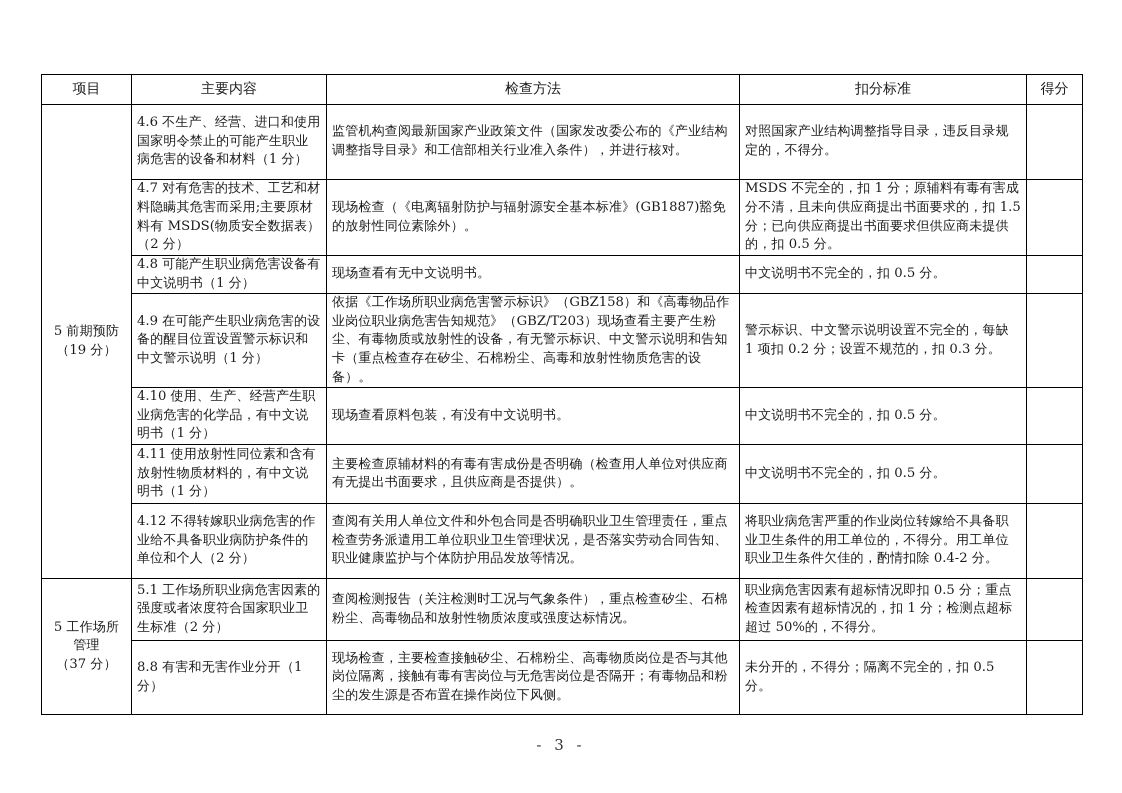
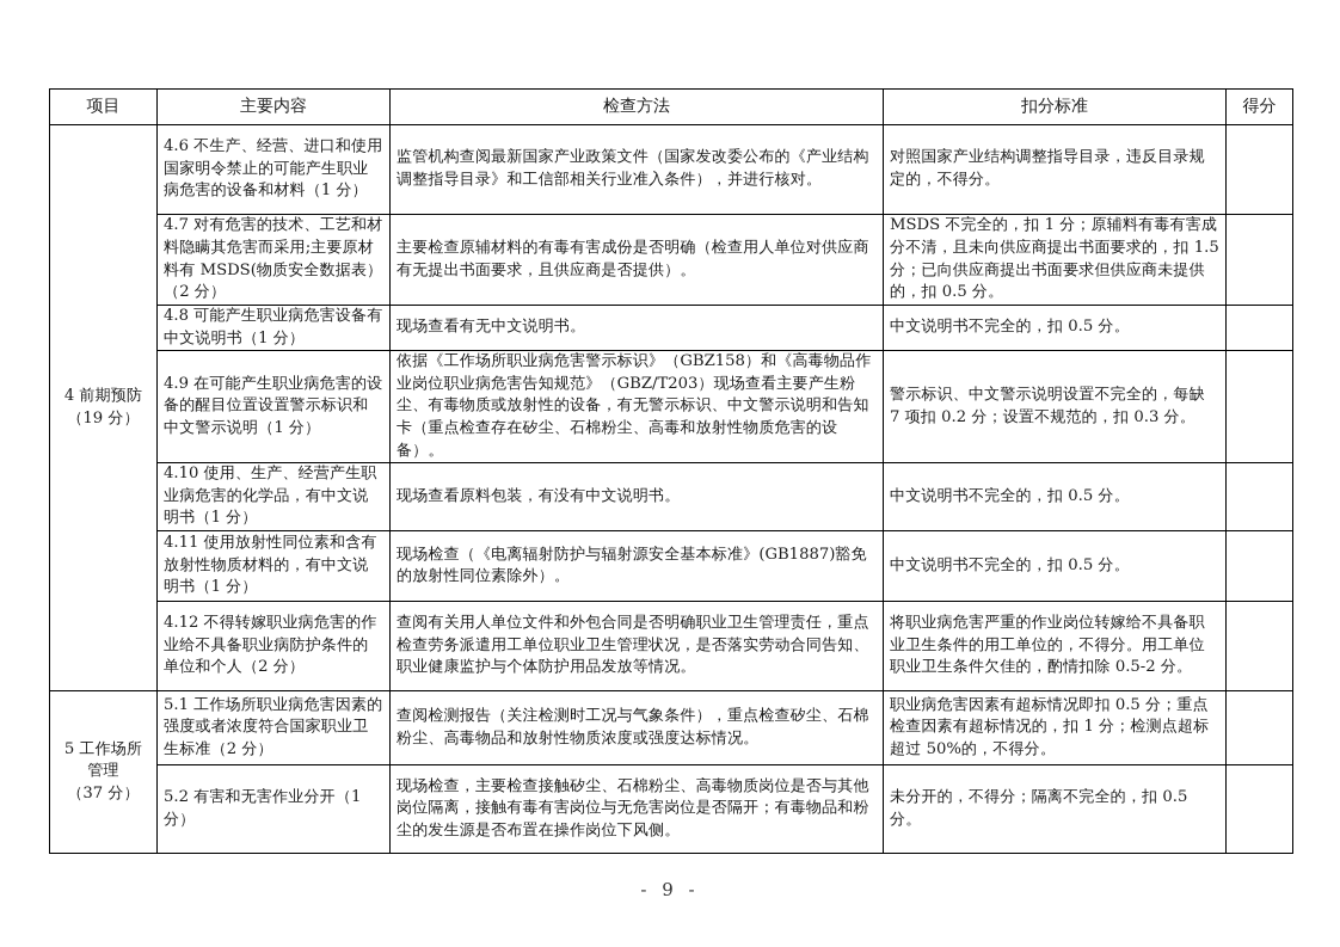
  项目	主要内容	检查方法	扣分标准	得分
- 5 前期预防 （19 分）	4.6 不生产、经营、进口和使用国家明令禁止的可能产生职业病危害的设备和材料（1 分）	监管机构查阅最新国家产业政策文件（国家发改委公布的《产业结构调整指导目录》和工信部相关行业准入条件），并进行核对。	对照国家产业结构调整指导目录，违反目录规定的，不得分。
+ 4 前期预防 （19 分）	4.6 不生产、经营、进口和使用国家明令禁止的可能产生职业病危害的设备和材料（1 分）	监管机构查阅最新国家产业政策文件（国家发改委公布的《产业结构调整指导目录》和工信部相关行业准入条件），并进行核对。	对照国家产业结构调整指导目录，违反目录规定的，不得分。
- 4.7 对有危害的技术、工艺和材料隐瞒其危害而采用;主要原材料有 MSDS(物质安全数据表）（2 分）	现场检查（《电离辐射防护与辐射源安全基本标准》(GB1887)豁免的放射性同位素除外）。	MSDS 不完全的，扣 1 分；原辅料有毒有害成分不清，且未向供应商提出书面要求的，扣 1.5 分；已向供应商提出书面要求但供应商未提供的，扣 0.5 分。
+ 4.7 对有危害的技术、工艺和材料隐瞒其危害而采用;主要原材料有 MSDS(物质安全数据表）（2 分）	主要检查原辅材料的有毒有害成份是否明确（检查用人单位对供应商有无提出书面要求，且供应商是否提供）。	MSDS 不完全的，扣 1 分；原辅料有毒有害成分不清，且未向供应商提出书面要求的，扣 1.5 分；已向供应商提出书面要求但供应商未提供的，扣 0.5 分。
  4.8 可能产生职业病危害设备有中文说明书（1 分）	现场查看有无中文说明书。	中文说明书不完全的，扣 0.5 分。
- 4.9 在可能产生职业病危害的设备的醒目位置设置警示标识和中文警示说明（1 分）	依据《工作场所职业病危害警示标识》（GBZ158）和《高毒物品作业岗位职业病危害告知规范》（GBZ/T203）现场查看主要产生粉尘、有毒物质或放射性的设备，有无警示标识、中文警示说明和告知卡（重点检查存在矽尘、石棉粉尘、高毒和放射性物质危害的设备）。	警示标识、中文警示说明设置不完全的，每缺 1 项扣 0.2 分；设置不规范的，扣 0.3 分。
+ 4.9 在可能产生职业病危害的设备的醒目位置设置警示标识和中文警示说明（1 分）	依据《工作场所职业病危害警示标识》（GBZ158）和《高毒物品作业岗位职业病危害告知规范》（GBZ/T203）现场查看主要产生粉尘、有毒物质或放射性的设备，有无警示标识、中文警示说明和告知卡（重点检查存在矽尘、石棉粉尘、高毒和放射性物质危害的设备）。	警示标识、中文警示说明设置不完全的，每缺 7 项扣 0.2 分；设置不规范的，扣 0.3 分。
  4.10 使用、生产、经营产生职业病危害的化学品，有中文说明书（1 分）	现场查看原料包装，有没有中文说明书。	中文说明书不完全的，扣 0.5 分。
- 4.11 使用放射性同位素和含有放射性物质材料的，有中文说明书（1 分）	主要检查原辅材料的有毒有害成份是否明确（检查用人单位对供应商有无提出书面要求，且供应商是否提供）。	中文说明书不完全的，扣 0.5 分。
+ 4.11 使用放射性同位素和含有放射性物质材料的，有中文说明书（1 分）	现场检查（《电离辐射防护与辐射源安全基本标准》(GB1887)豁免的放射性同位素除外）。	中文说明书不完全的，扣 0.5 分。
- 4.12 不得转嫁职业病危害的作业给不具备职业病防护条件的单位和个人（2 分）	查阅有关用人单位文件和外包合同是否明确职业卫生管理责任，重点检查劳务派遣用工单位职业卫生管理状况，是否落实劳动合同告知、职业健康监护与个体防护用品发放等情况。	将职业病危害严重的作业岗位转嫁给不具备职业卫生条件的用工单位的，不得分。用工单位职业卫生条件欠佳的，酌情扣除 0.4-2 分。
+ 4.12 不得转嫁职业病危害的作业给不具备职业病防护条件的单位和个人（2 分）	查阅有关用人单位文件和外包合同是否明确职业卫生管理责任，重点检查劳务派遣用工单位职业卫生管理状况，是否落实劳动合同告知、职业健康监护与个体防护用品发放等情况。	将职业病危害严重的作业岗位转嫁给不具备职业卫生条件的用工单位的，不得分。用工单位职业卫生条件欠佳的，酌情扣除 0.5-2 分。
  5 工作场所 管理 （37 分）	5.1 工作场所职业病危害因素的强度或者浓度符合国家职业卫生标准（2 分）	查阅检测报告（关注检测时工况与气象条件），重点检查矽尘、石棉粉尘、高毒物品和放射性物质浓度或强度达标情况。	职业病危害因素有超标情况即扣 0.5 分；重点检查因素有超标情况的，扣 1 分；检测点超标超过 50%的，不得分。
- 8.8 有害和无害作业分开（1 分）	现场检查，主要检查接触矽尘、石棉粉尘、高毒物质岗位是否与其他岗位隔离，接触有毒有害岗位与无危害岗位是否隔开；有毒物品和粉尘的发生源是否布置在操作岗位下风侧。	未分开的，不得分；隔离不完全的，扣 0.5 分。
+ 5.2 有害和无害作业分开（1 分）	现场检查，主要检查接触矽尘、石棉粉尘、高毒物质岗位是否与其他岗位隔离，接触有毒有害岗位与无危害岗位是否隔开；有毒物品和粉尘的发生源是否布置在操作岗位下风侧。	未分开的，不得分；隔离不完全的，扣 0.5 分。
- - 3 -
+ - 9 -
